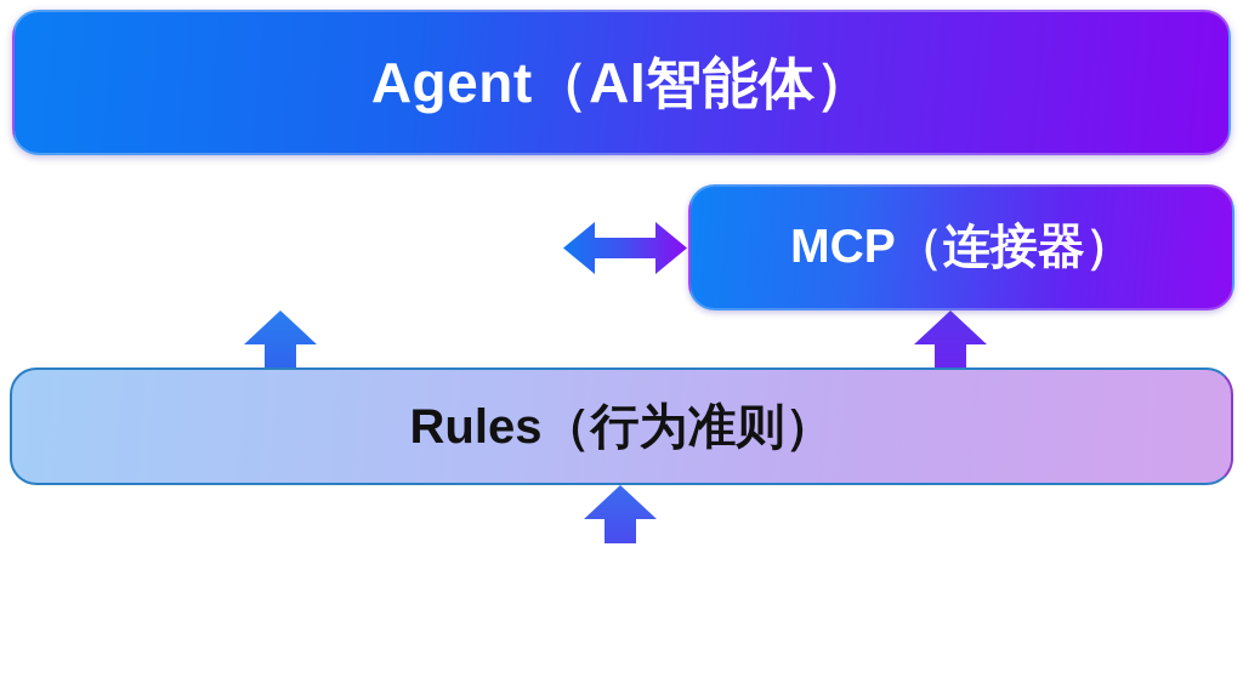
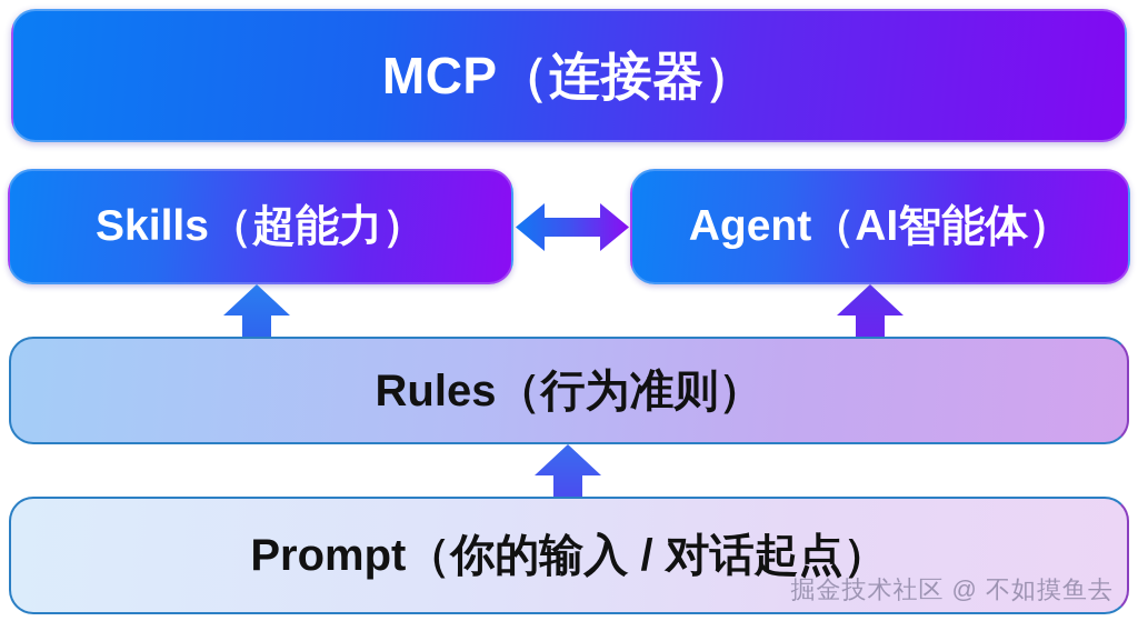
- Agent（AI智能体）
+ MCP（连接器）
+ Skills（超能力）
- MCP（连接器）
+ Agent（AI智能体）
  Rules（行为准则）
+ Prompt（你的输入 / 对话起点）
+ 掘金技术社区 @ 不如摸鱼去
